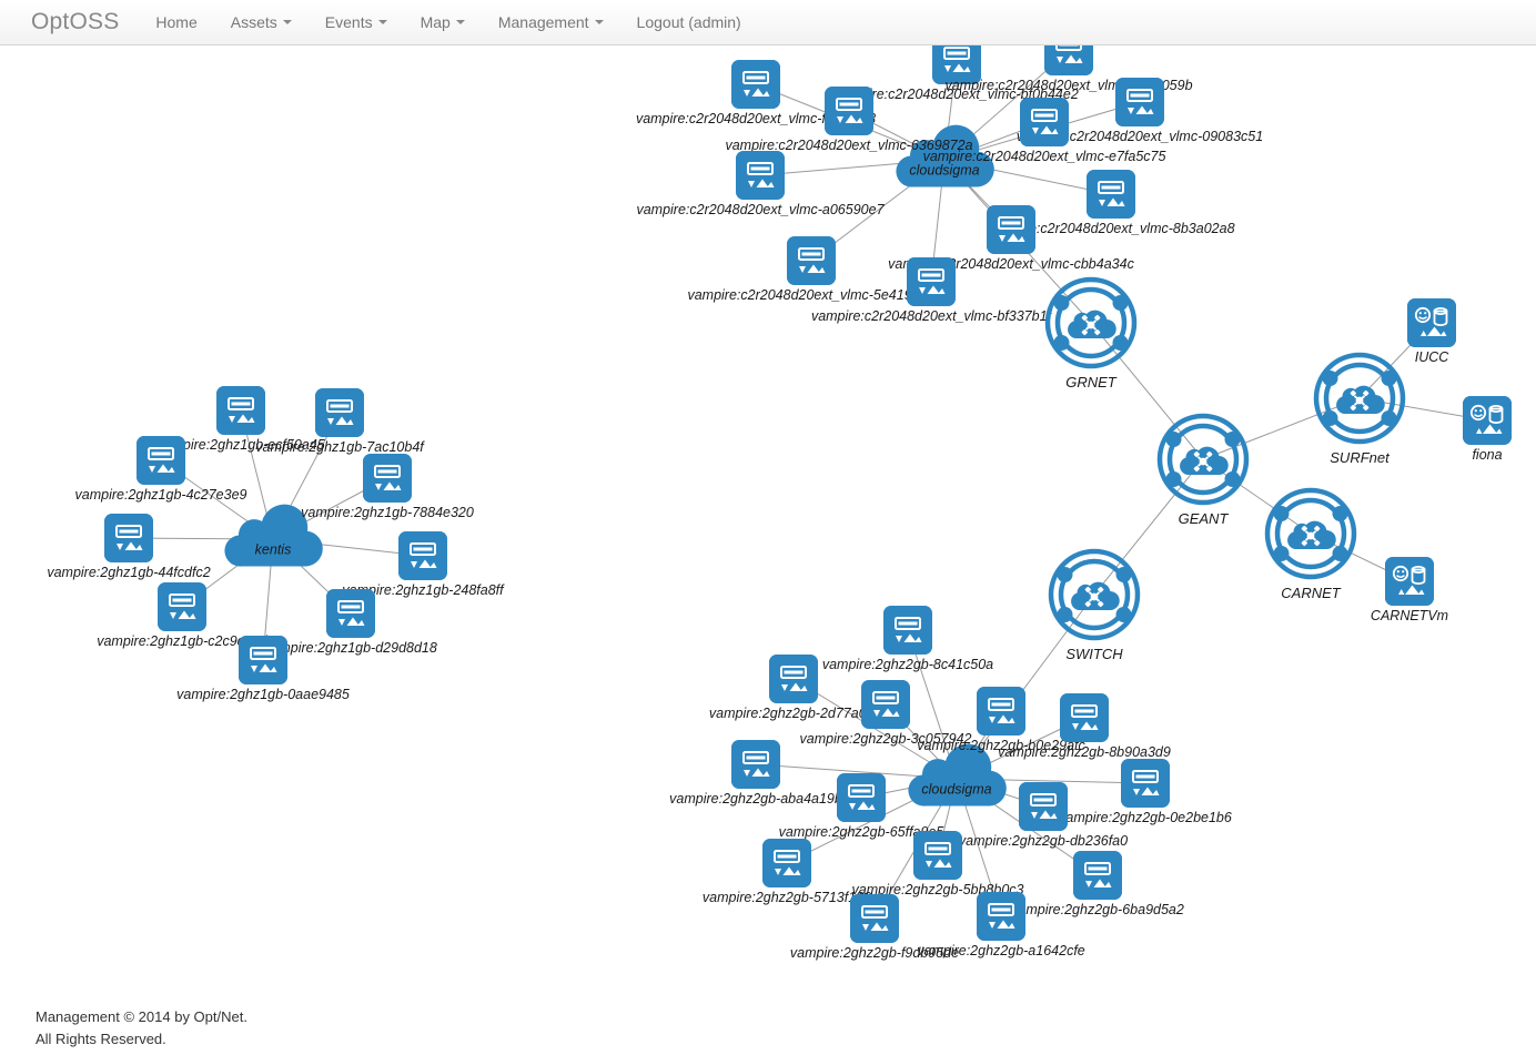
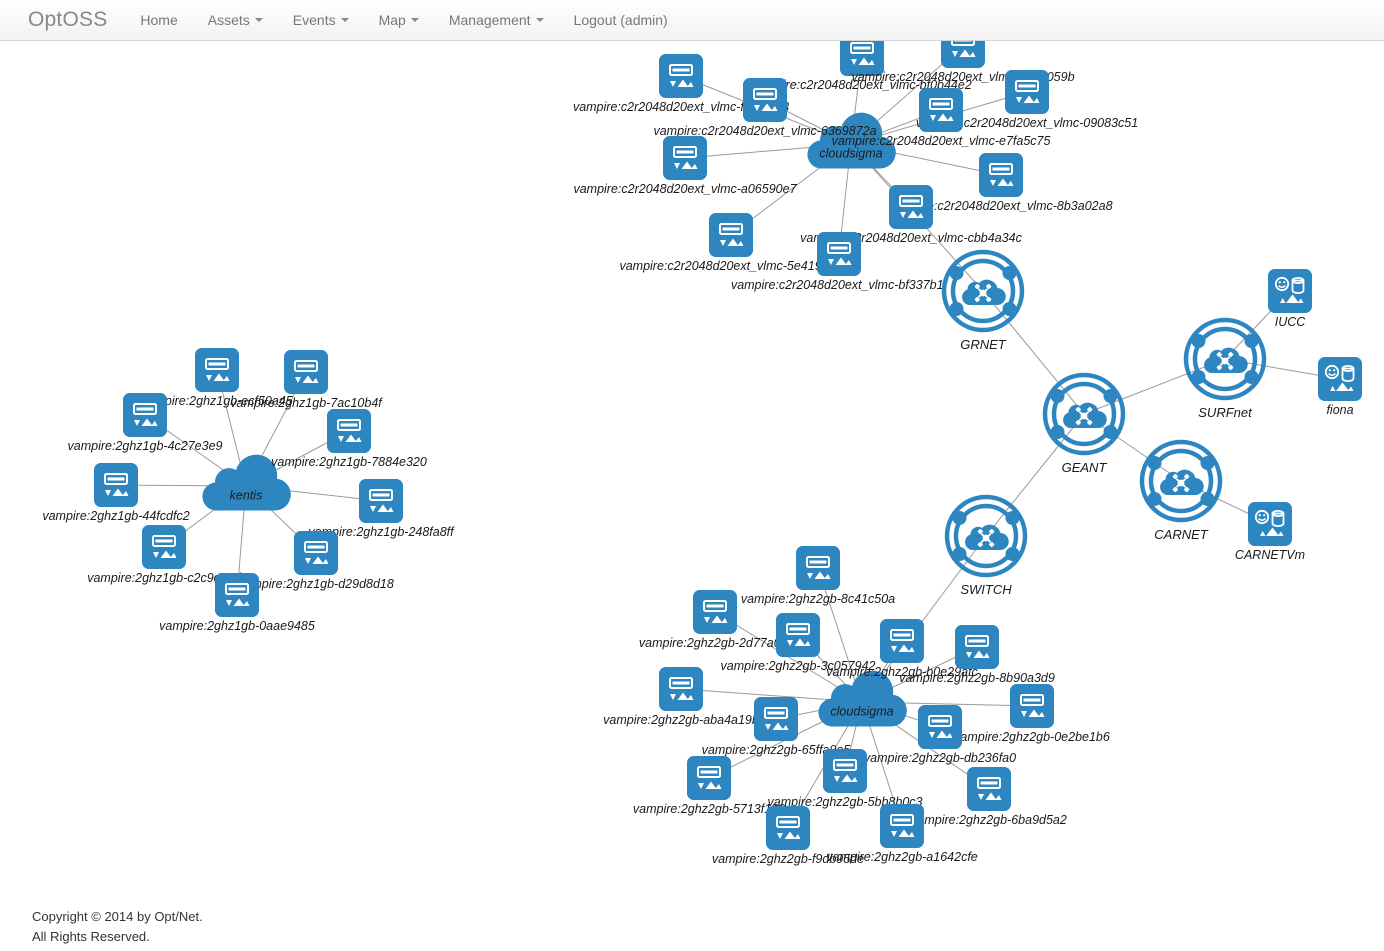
  OptOSS
  Home
  Assets
  Events
  Map
  Management
  Logout (admin)
  kentis
  pire:2ghz1gb-ecf50a45
  vampire:2ghz1gb-7ac10b4f
  vampire:2ghz1gb-4c27e3e9
  vampire:2ghz1gb-7884e320
  vampire:2ghz1gb-44fcdfc2
  ire:2ghz1gb-248fa8ff
  vampire:2ghz1gb-c2c9
  pire:2ghz1gb-d29d8d18
  vampire:2ghz1gb-0aae9485
  cloudsigma
  re:c2r2048d20ext_vlmc-bf0b44e2
  vampire:c2r2048d20ext_vlm059b
  vampire:c2r2048d20ext_vlmc-
  vampire:c2r2048d20ext_vlmc-6369872a
  c2r2048d20ext_vlmc-09083c51
  vampire:c2r2048d20ext_vlmc-e7fa5c75
  vampire:c2r2048d20ext_vlmc-a06590e7
  :c2r2048d20ext_vlmc-8b3a02a8
  var2048d20ext_vlmc-cbb4a34c
  vampire:c2r2048d20ext_vlmc-5e41
  vampire:c2r2048d20ext_vlmc-bf337b1
  GRNET
  GEANT
  SURFnet
  CARNET
  SWITCH
  IUCC
  fiona
  CARNETVm
  cloudsigma
  vampire:2ghz2gb-8c41c50a
  vampire:2ghz2gb-2d77a
  vampire:2ghz2gb-3c057942
  vampire:2ghz2gb-b0e29afc
  vampire:2ghz2gb-8b90a3d9
  vampire:2ghz2gb-aba4a19
  ampire:2ghz2gb-0e2be1b6
  vampire:2ghz2gb-65ff
  vampire:2ghz2gb-db236fa0
  vampire:2ghz2gb-5713f
  vampire:2ghz2gb-5bb8b0c3
  mpire:2ghz2gb-6ba9d5a2
  vampire:2ghz2gb-f9db95de
  vampire:2ghz2gb-a1642cfe
- Management © 2014 by Opt/Net.
+ Copyright © 2014 by Opt/Net.
  All Rights Reserved.
